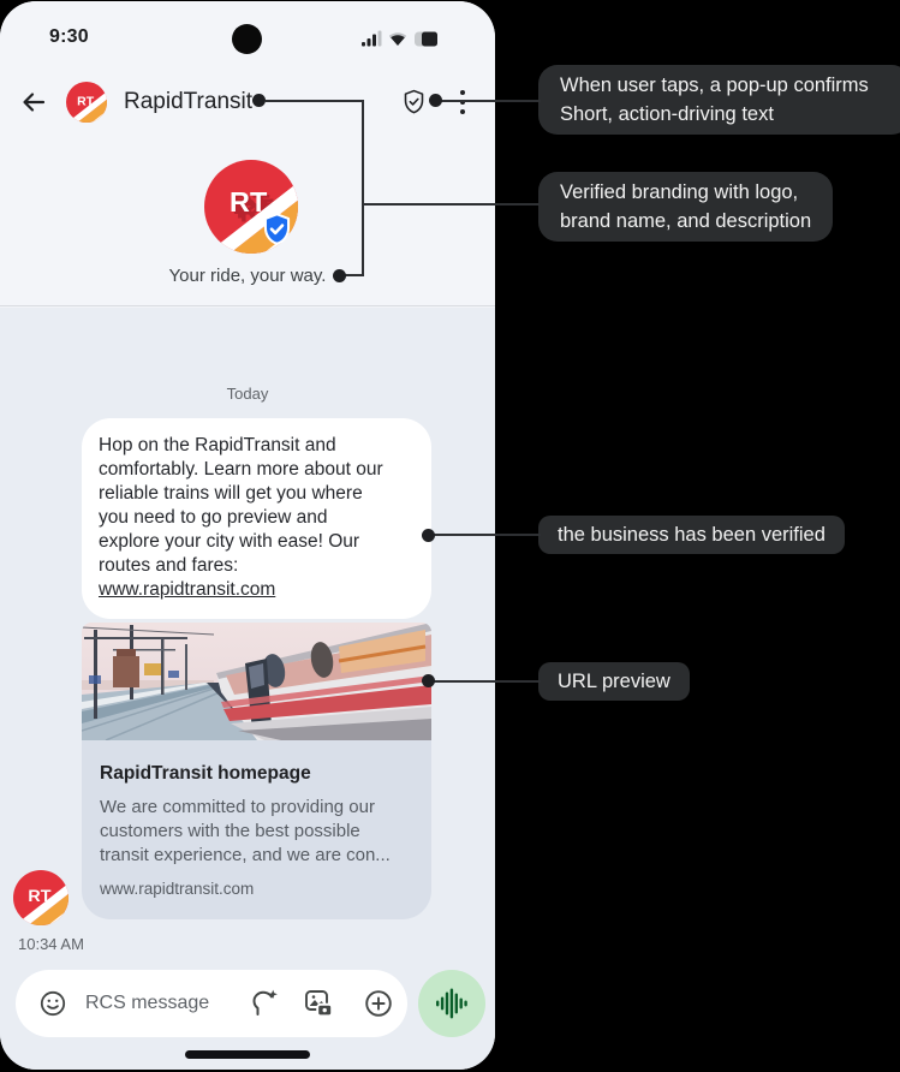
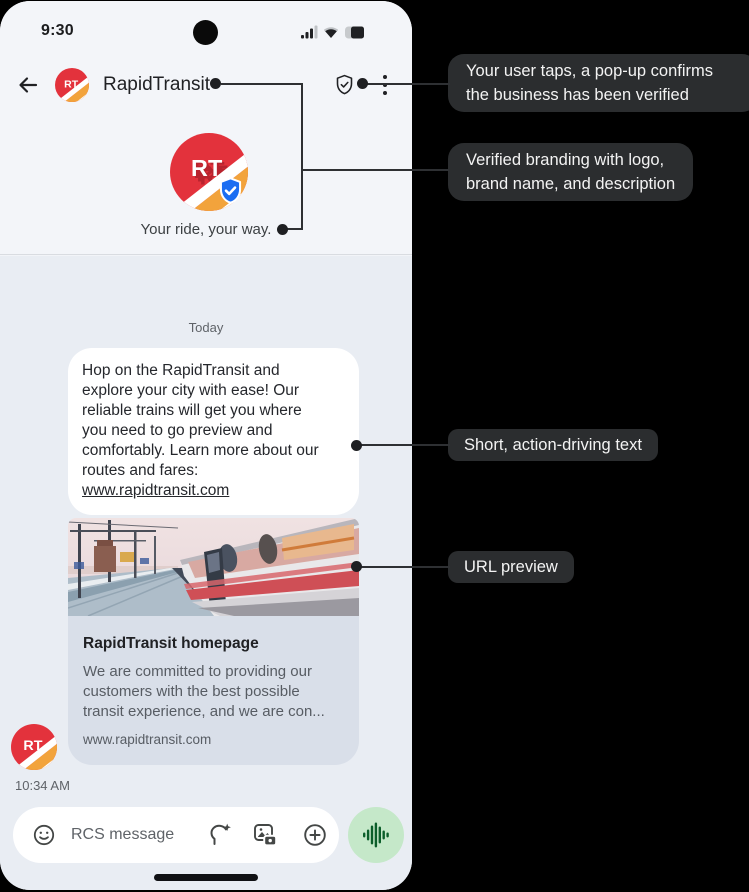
  9:30
  RT
  RapidTransit
  RT
  Your ride, your way.
  Today
  Hop on the RapidTransit and
- comfortably. Learn more about our
+ explore your city with ease! Our
  reliable trains will get you where
  you need to go preview and
- explore your city with ease! Our
+ comfortably. Learn more about our
  routes and fares:
  www.rapidtransit.com
  RapidTransit homepage
  We are committed to providing our
  customers with the best possible
  transit experience, and we are con...
  www.rapidtransit.com
  RT
  10:34 AM
  RCS message
- When user taps, a pop-up confirms
+ Your user taps, a pop-up confirms
- Short, action-driving text
+ the business has been verified
  Verified branding with logo,
  brand name, and description
- the business has been verified
+ Short, action-driving text
  URL preview
